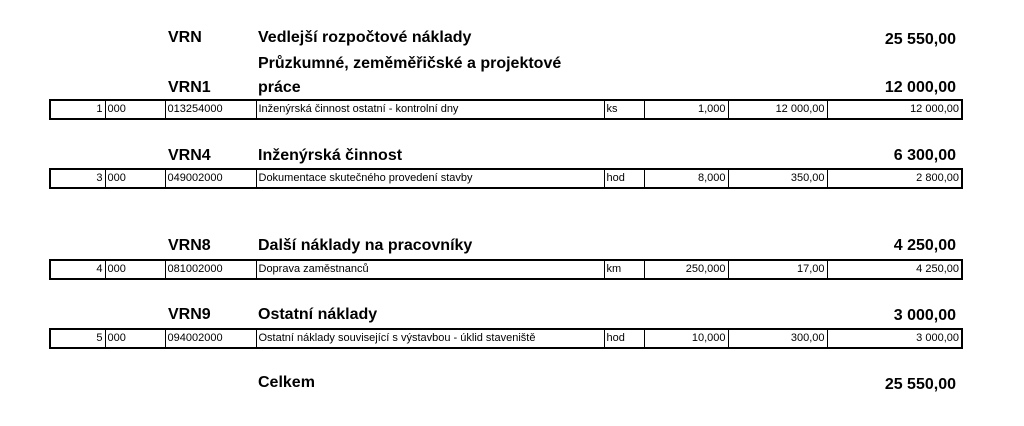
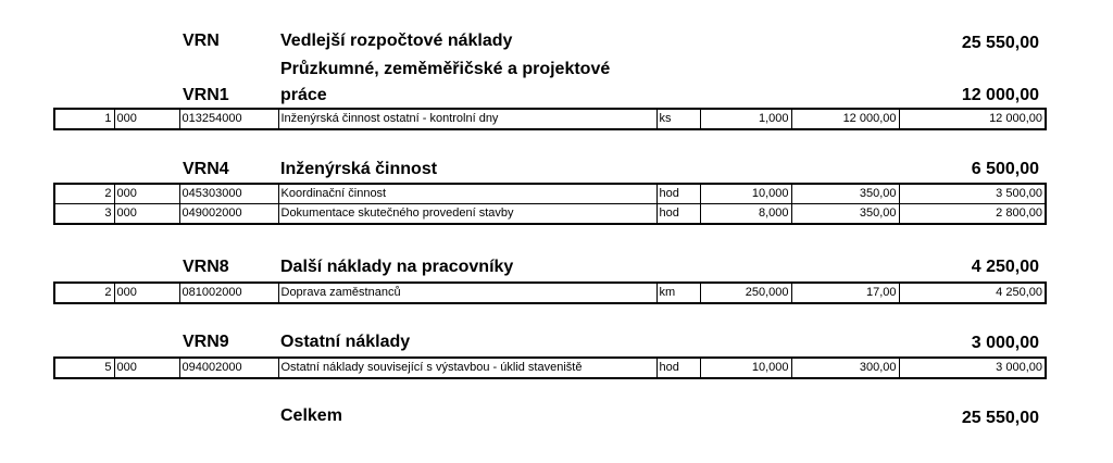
  VRN
  Vedlejší rozpočtové náklady
  25 550,00
  Průzkumné, zeměměřičské a projektové
  VRN1
  práce
  12 000,00
  1	000	013254000	Inženýrská činnost ostatní - kontrolní dny	ks	1,000	12 000,00	12 000,00
  VRN4
  Inženýrská činnost
- 6 300,00
+ 6 500,00
+ 2	000	045303000	Koordinační činnost	hod	10,000	350,00	3 500,00
  3	000	049002000	Dokumentace skutečného provedení stavby	hod	8,000	350,00	2 800,00
  VRN8
  Další náklady na pracovníky
  4 250,00
- 4	000	081002000	Doprava zaměstnanců	km	250,000	17,00	4 250,00
+ 2	000	081002000	Doprava zaměstnanců	km	250,000	17,00	4 250,00
  VRN9
  Ostatní náklady
  3 000,00
  5	000	094002000	Ostatní náklady související s výstavbou - úklid staveniště	hod	10,000	300,00	3 000,00
  Celkem
  25 550,00
